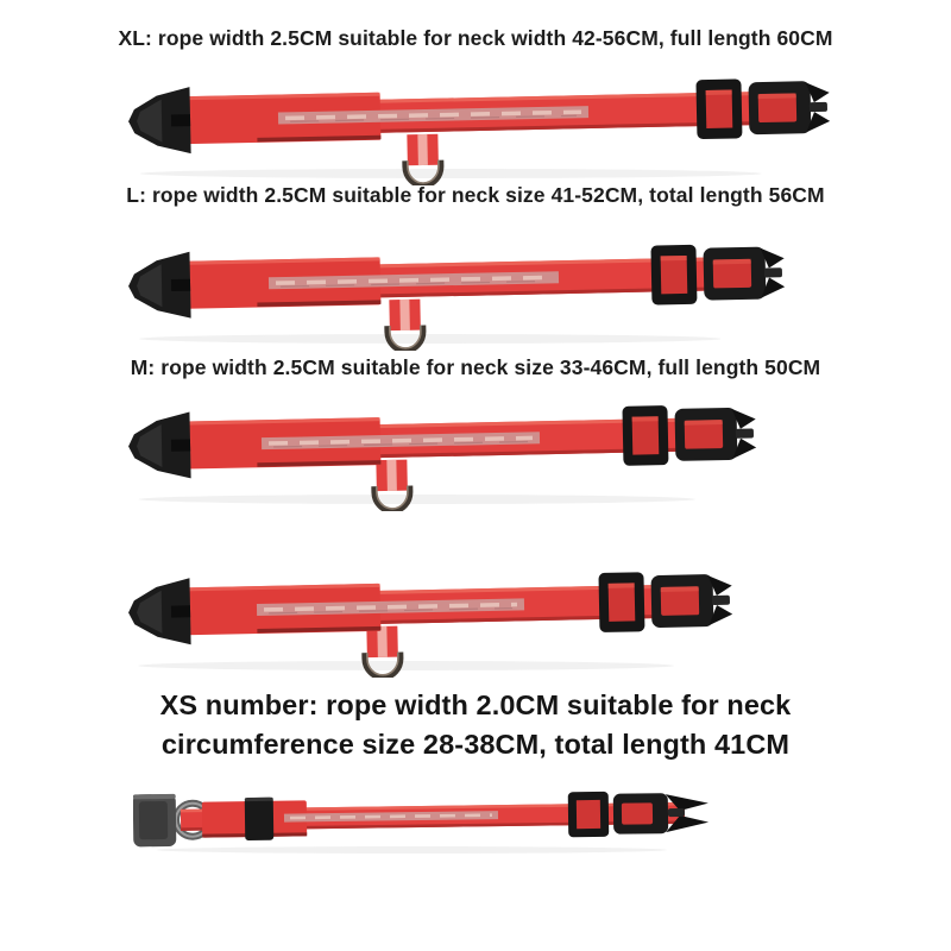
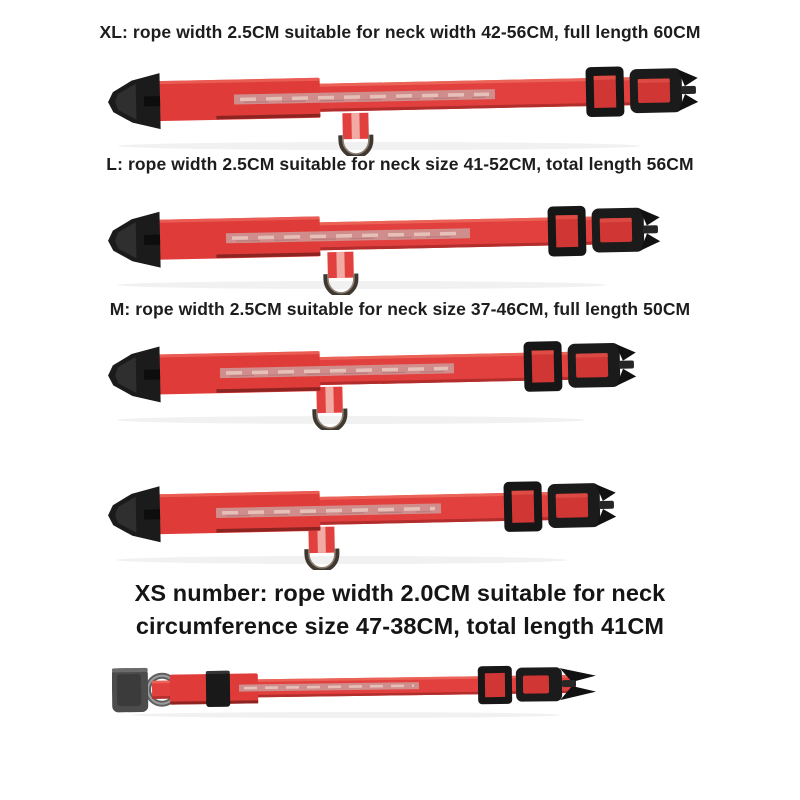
  XL: rope width 2.5CM suitable for neck width 42-56CM, full length 60CM
  L: rope width 2.5CM suitable for neck size 41-52CM, total length 56CM
- M: rope width 2.5CM suitable for neck size 33-46CM, full length 50CM
+ M: rope width 2.5CM suitable for neck size 37-46CM, full length 50CM
- XS number: rope width 2.0CM suitable for neck circumference size 28-38CM, total length 41CM
+ XS number: rope width 2.0CM suitable for neck circumference size 47-38CM, total length 41CM
